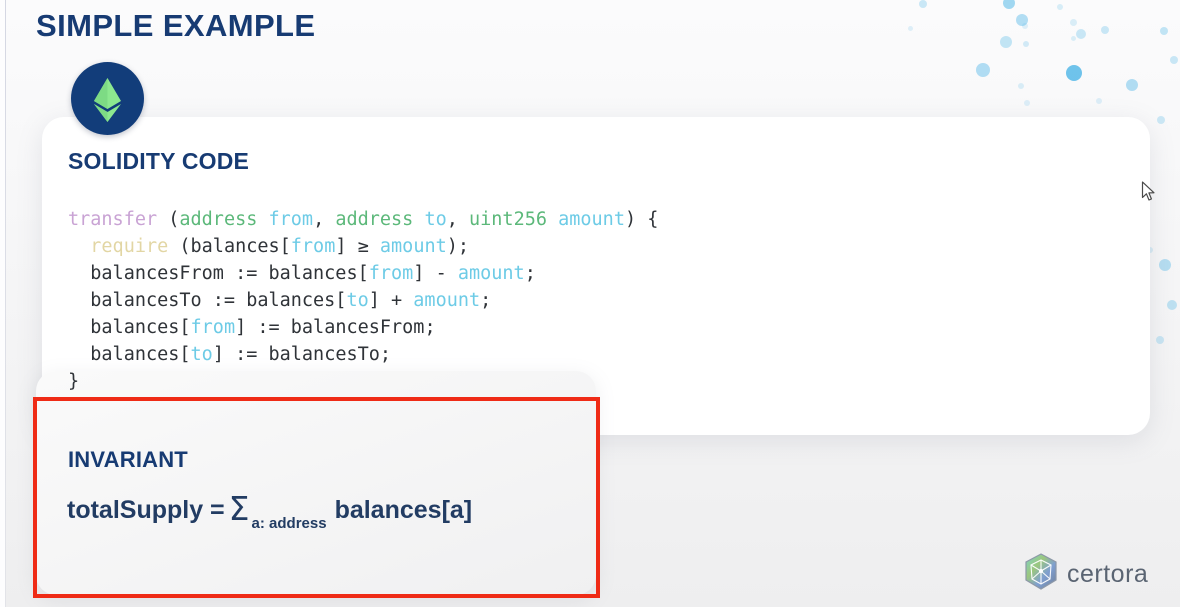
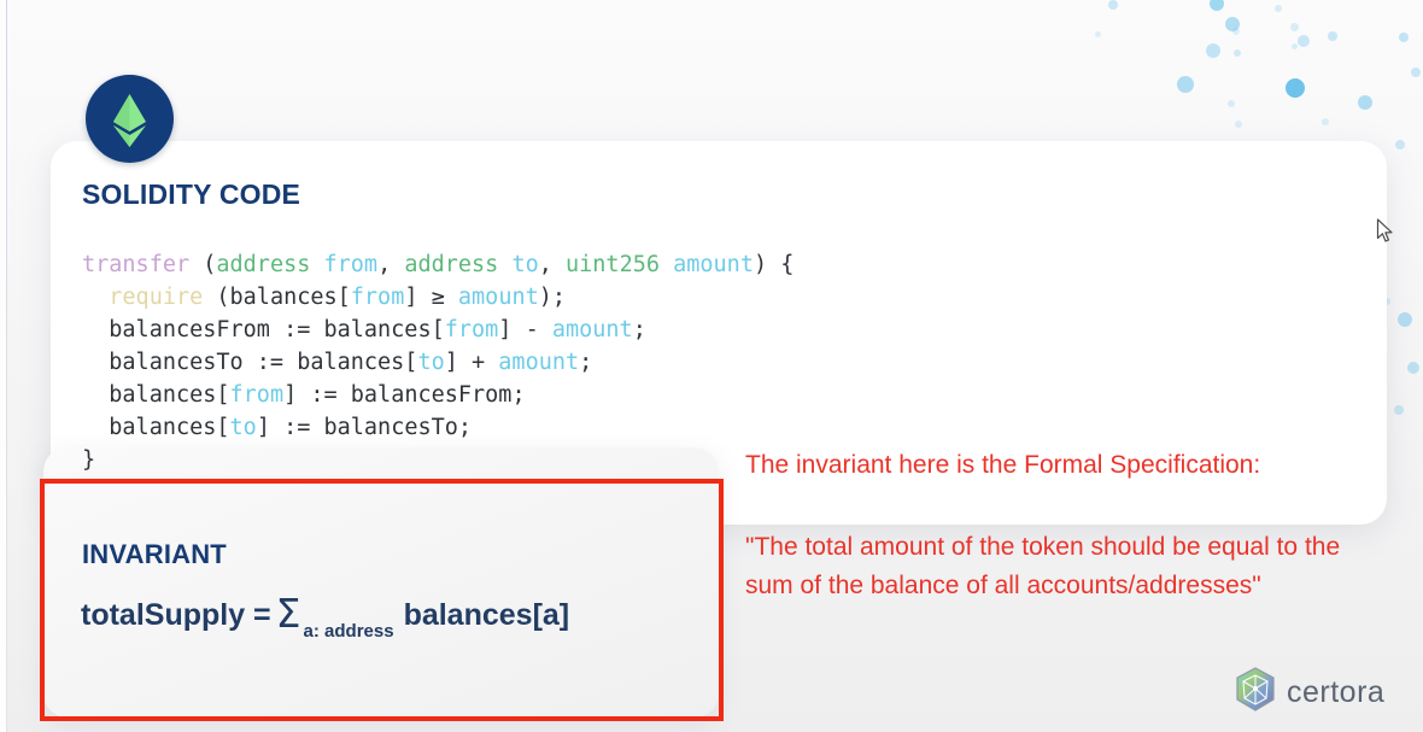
- SIMPLE EXAMPLE
  SOLIDITY CODE
  transfer (address from, address to, uint256 amount) { require (balances[from] ≥ amount); balancesFrom := balances[from] - amount; balancesTo := balances[to] + amount; balances[from] := balancesFrom; balances[to] := balancesTo; }
  INVARIANT
  totalSupply = Σa: addressbalances[a]
+ The invariant here is the Formal Specification:
+ "The total amount of the token should be equal to the sum of the balance of all accounts/addresses"
  certora
